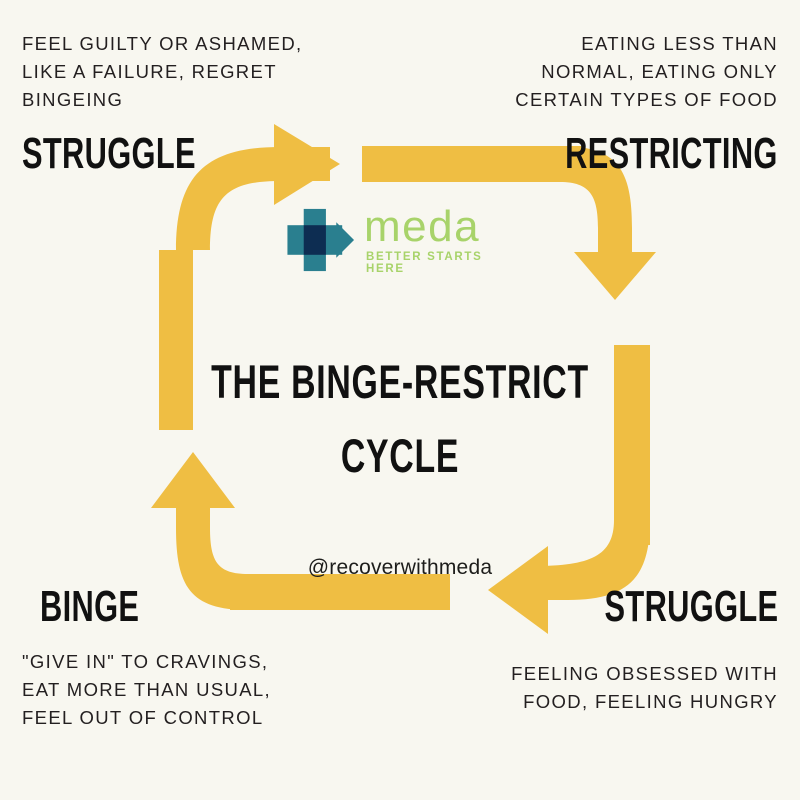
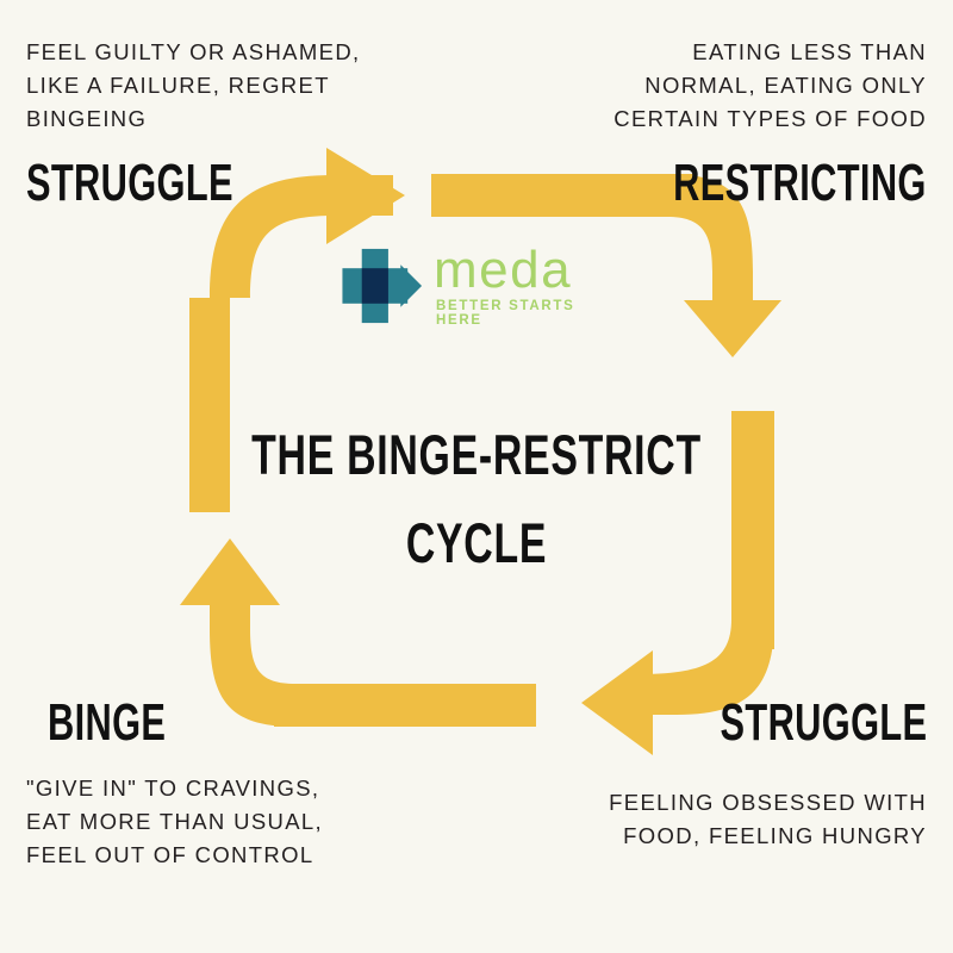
  FEEL GUILTY OR ASHAMED,
  LIKE A FAILURE, REGRET
  BINGEING
  STRUGGLE
  EATING LESS THAN
  NORMAL, EATING ONLY
  CERTAIN TYPES OF FOOD
  RESTRICTING
  STRUGGLE
  FEELING OBSESSED WITH
  FOOD, FEELING HUNGRY
  BINGE
  "GIVE IN" TO CRAVINGS,
  EAT MORE THAN USUAL,
  FEEL OUT OF CONTROL
  meda
  BETTER STARTS HERE
  THE BINGE-RESTRICT
  CYCLE
- @recoverwithmeda
